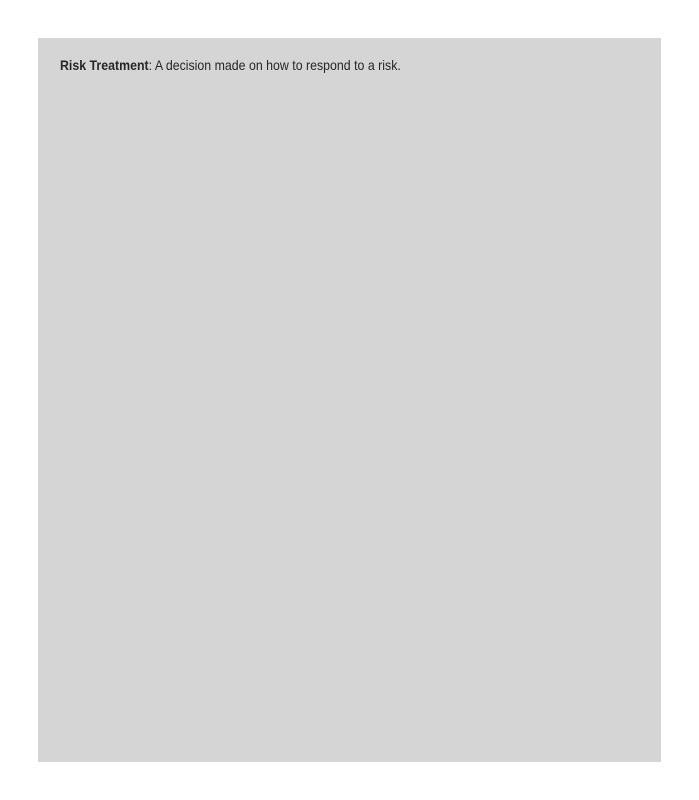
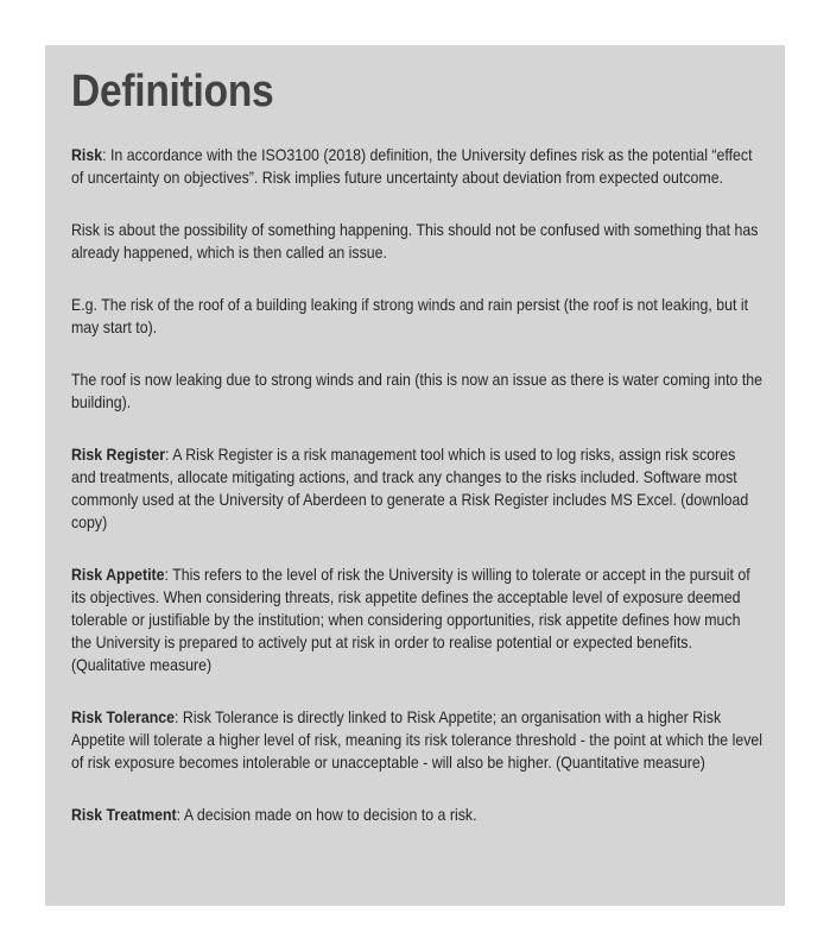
+ Definitions
+ Risk: In accordance with the ISO3100 (2018) definition, the University defines risk as the potential “effect of uncertainty on objectives”. Risk implies future uncertainty about deviation from expected outcome.
+ Risk is about the possibility of something happening. This should not be confused with something that has already happened, which is then called an issue.
+ E.g. The risk of the roof of a building leaking if strong winds and rain persist (the roof is not leaking, but it may start to).
+ The roof is now leaking due to strong winds and rain (this is now an issue as there is water coming into the building).
+ Risk Register: A Risk Register is a risk management tool which is used to log risks, assign risk scores and treatments, allocate mitigating actions, and track any changes to the risks included. Software most commonly used at the University of Aberdeen to generate a Risk Register includes MS Excel. (download copy)
+ Risk Appetite: This refers to the level of risk the University is willing to tolerate or accept in the pursuit of its objectives. When considering threats, risk appetite defines the acceptable level of exposure deemed tolerable or justifiable by the institution; when considering opportunities, risk appetite defines how much the University is prepared to actively put at risk in order to realise potential or expected benefits. (Qualitative measure)
+ Risk Tolerance: Risk Tolerance is directly linked to Risk Appetite; an organisation with a higher Risk Appetite will tolerate a higher level of risk, meaning its risk tolerance threshold - the point at which the level of risk exposure becomes intolerable or unacceptable - will also be higher. (Quantitative measure)
- Risk Treatment: A decision made on how to respond to a risk.
+ Risk Treatment: A decision made on how to decision to a risk.
